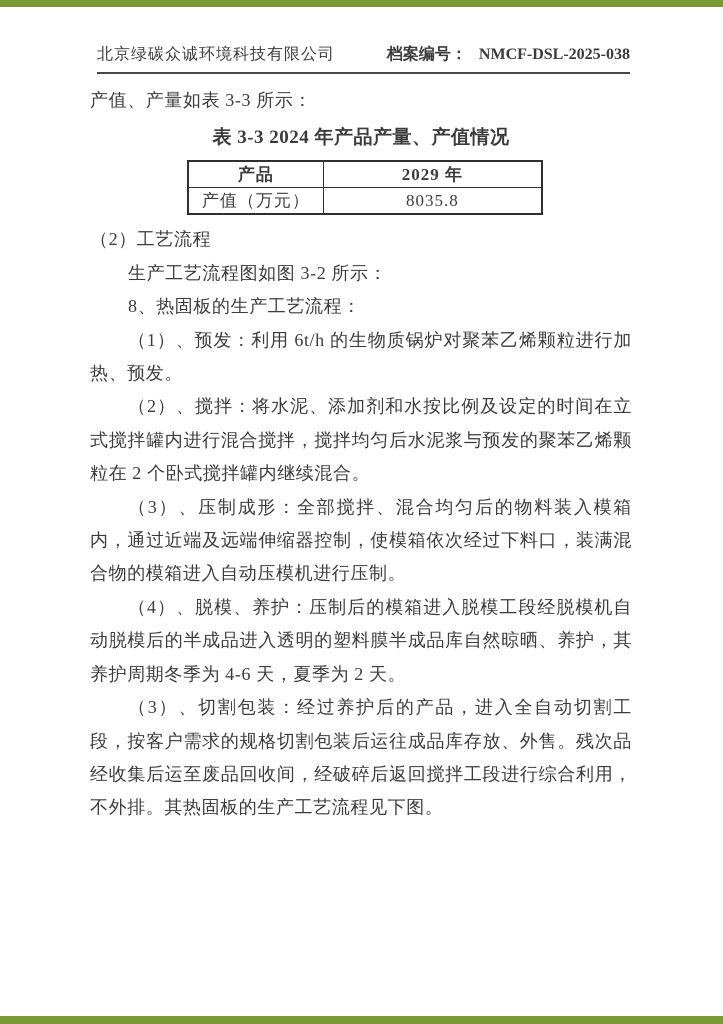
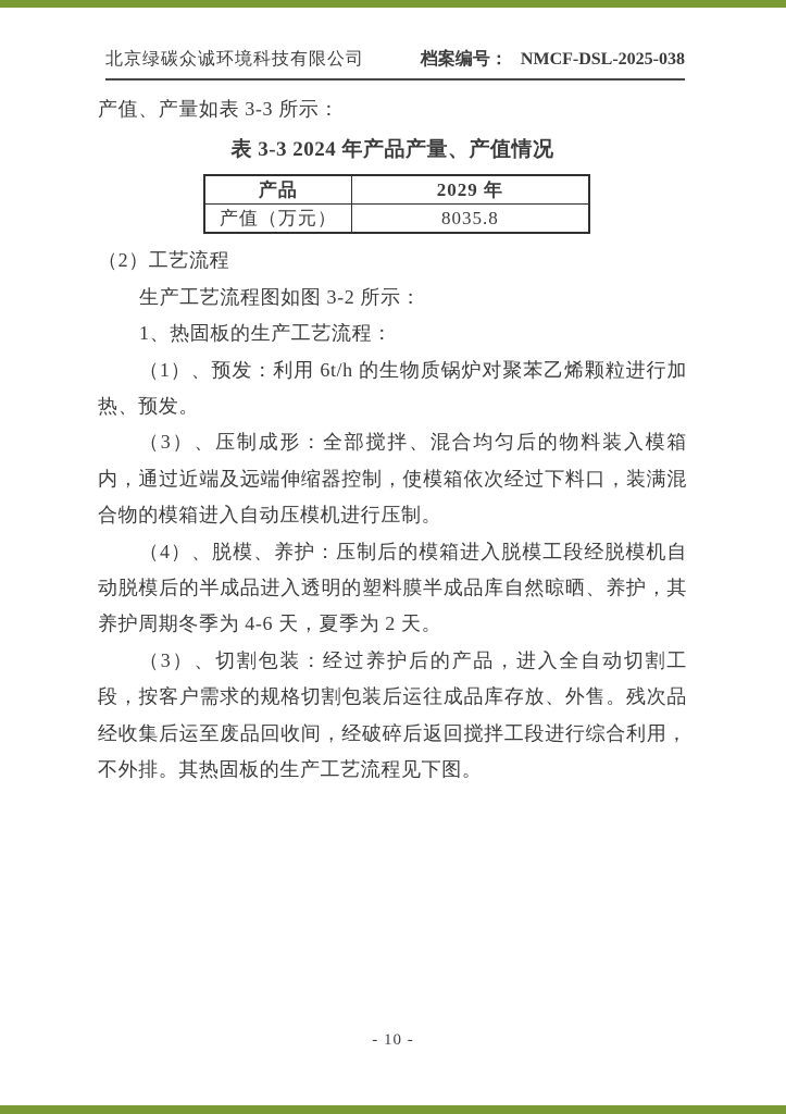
  北京绿碳众诚环境科技有限公司
  档案编号：
  NMCF-DSL-2025-038
  产值、产量如表 3-3 所示：
  表 3-3 2024 年产品产量、产值情况
  产品	2029 年
  产值（万元）	8035.8
  （2）工艺流程
  生产工艺流程图如图 3-2 所示：
- 8、热固板的生产工艺流程：
+ 1、热固板的生产工艺流程：
  （1）、预发：利用 6t/h 的生物质锅炉对聚苯乙烯颗粒进行加热、预发。
- （2）、搅拌：将水泥、添加剂和水按比例及设定的时间在立式搅拌罐内进行混合搅拌，搅拌均匀后水泥浆与预发的聚苯乙烯颗粒在 2 个卧式搅拌罐内继续混合。
  （3）、压制成形：全部搅拌、混合均匀后的物料装入模箱内，通过近端及远端伸缩器控制，使模箱依次经过下料口，装满混合物的模箱进入自动压模机进行压制。
  （4）、脱模、养护：压制后的模箱进入脱模工段经脱模机自动脱模后的半成品进入透明的塑料膜半成品库自然晾晒、养护，其养护周期冬季为 4-6 天，夏季为 2 天。
  （3）、切割包装：经过养护后的产品，进入全自动切割工段，按客户需求的规格切割包装后运往成品库存放、外售。残次品经收集后运至废品回收间，经破碎后返回搅拌工段进行综合利用，不外排。其热固板的生产工艺流程见下图。
+ - 10 -
